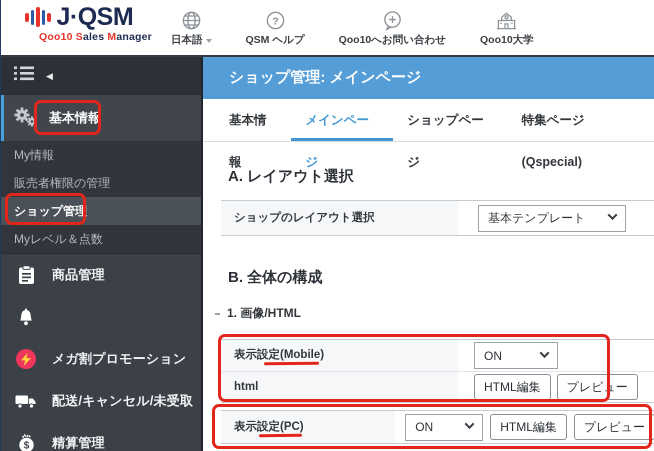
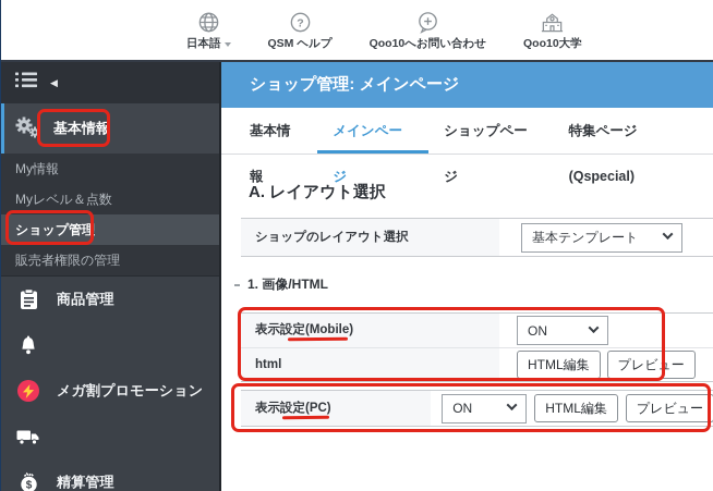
- J·QSM
- Qoo10 Sales Manager
  日本語
  ?
  QSM ヘルプ
  Qoo10へお問い合わせ
  Qoo10大学
  ◀
  基本情報
  My情報
- 販売者権限の管理
+ Myレベル＆点数
  ショップ管理
- Myレベル＆点数
+ 販売者権限の管理
  商品管理
  メガ割プロモーション
- 配送/キャンセル/未受取
  $
  精算管理
  ショップ管理: メインページ
  基本情報
  メインページ
  ショップページ
  特集ページ(Qspecial)
  A. レイアウト選択
  ショップのレイアウト選択
  基本テンプレート
- B. 全体の構成
  1. 画像/HTML
  表示設定(Mobile)
  ON
  html
  HTML編集
  プレビュー
  表示設定(PC)
  ON
  HTML編集
  プレビュー
